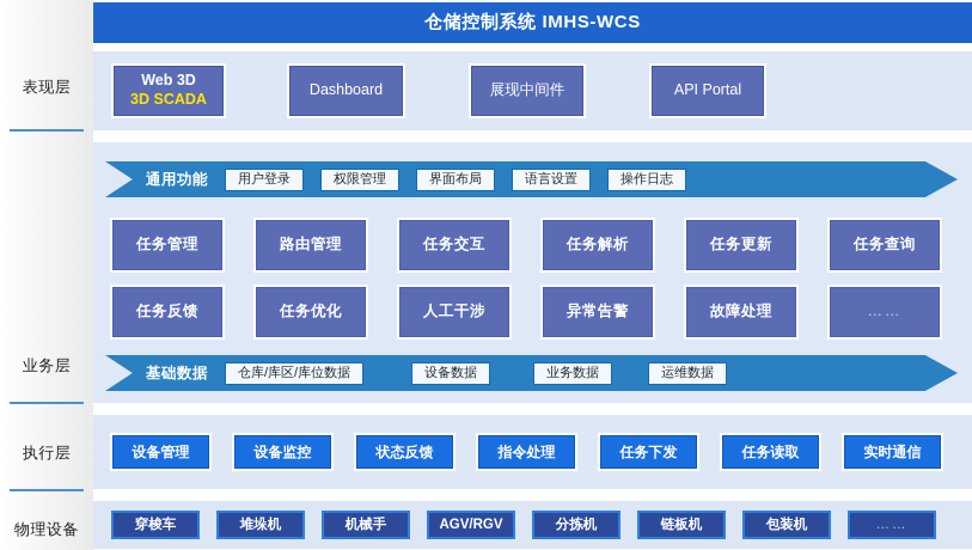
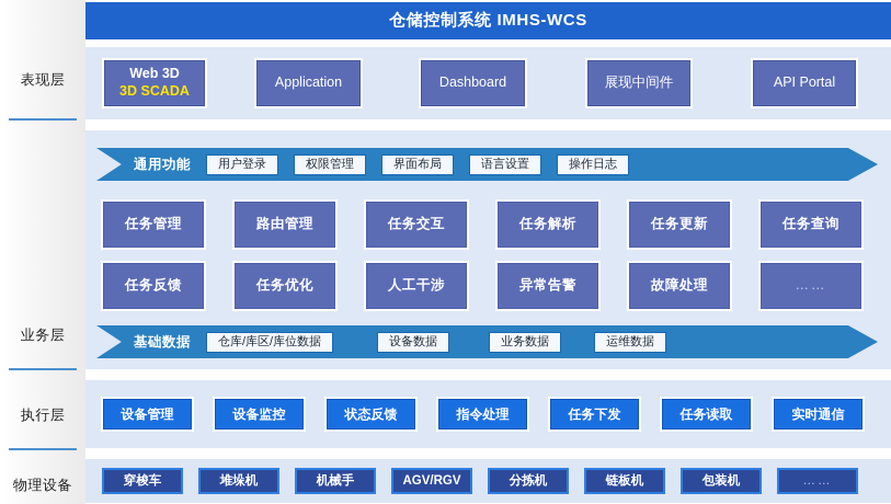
  表现层
  业务层
  执行层
  物理设备
  仓储控制系统 IMHS-WCS
  Web 3D
  3D SCADA
+ Application
  Dashboard
  展现中间件
  API Portal
  通用功能
  用户登录
  权限管理
  界面布局
  语言设置
  操作日志
  任务管理
  路由管理
  任务交互
  任务解析
  任务更新
  任务查询
  任务反馈
  任务优化
  人工干涉
  异常告警
  故障处理
  ……
  基础数据
  仓库/库区/库位数据
  设备数据
  业务数据
  运维数据
  设备管理
  设备监控
  状态反馈
  指令处理
  任务下发
  任务读取
  实时通信
  穿梭车
  堆垛机
  机械手
  AGV/RGV
  分拣机
  链板机
  包装机
  ……
